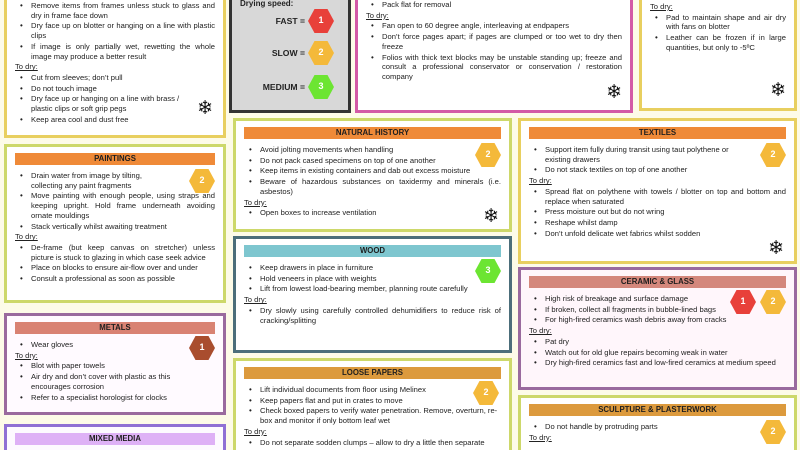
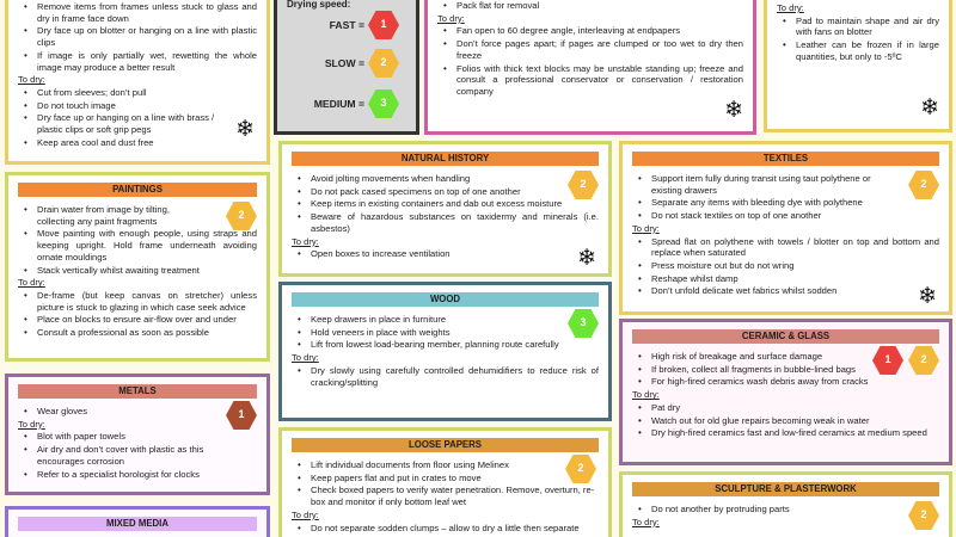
  Remove items from frames unless stuck to glass and dry in frame face down
  Dry face up on blotter or hanging on a line with plastic clips
  If image is only partially wet, rewetting the whole image may produce a better result
  To dry:
  Cut from sleeves; don’t pull
  Do not touch image
  Dry face up or hanging on a line with brass / plastic clips or soft grip pegs
  Keep area cool and dust free
  ❄
  Drying speed:
  FAST =
  1
  SLOW =
  2
  MEDIUM =
  3
  Pack flat for removal
  To dry:
  Fan open to 60 degree angle, interleaving at endpapers
  Don’t force pages apart; if pages are clumped or too wet to dry then freeze
  Folios with thick text blocks may be unstable standing up; freeze and consult a professional conservator or conservation / restoration company
  ❄
  To dry:
  Pad to maintain shape and air dry with fans on blotter
  Leather can be frozen if in large quantities, but only to -5ºC
  ❄
  PAINTINGS
  2
  Drain water from image by tilting, collecting any paint fragments
  Move painting with enough people, using straps and keeping upright. Hold frame underneath avoiding ornate mouldings
  Stack vertically whilst awaiting treatment
  To dry:
  De-frame (but keep canvas on stretcher) unless picture is stuck to glazing in which case seek advice
  Place on blocks to ensure air-flow over and under
  Consult a professional as soon as possible
  METALS
  1
  Wear gloves
  To dry:
  Blot with paper towels
  Air dry and don’t cover with plastic as this encourages corrosion
  Refer to a specialist horologist for clocks
  MIXED MEDIA
  NATURAL HISTORY
  2
  Avoid jolting movements when handling
  Do not pack cased specimens on top of one another
  Keep items in existing containers and dab out excess moisture
  Beware of hazardous substances on taxidermy and minerals (i.e. asbestos)
  To dry:
  Open boxes to increase ventilation
  ❄
  WOOD
  3
  Keep drawers in place in furniture
  Hold veneers in place with weights
  Lift from lowest load-bearing member, planning route carefully
  To dry:
  Dry slowly using carefully controlled dehumidifiers to reduce risk of cracking/splitting
  LOOSE PAPERS
  2
  Lift individual documents from floor using Melinex
  Keep papers flat and put in crates to move
  Check boxed papers to verify water penetration. Remove, overturn, re-box and monitor if only bottom leaf wet
  To dry:
  Do not separate sodden clumps – allow to dry a little then separate
  TEXTILES
  2
  Support item fully during transit using taut polythene or existing drawers
+ Separate any items with bleeding dye with polythene
  Do not stack textiles on top of one another
  To dry:
  Spread flat on polythene with towels / blotter on top and bottom and replace when saturated
  Press moisture out but do not wring
  Reshape whilst damp
  Don’t unfold delicate wet fabrics whilst sodden
  ❄
  CERAMIC & GLASS
  1
  2
  High risk of breakage and surface damage
  If broken, collect all fragments in bubble-lined bags
  For high-fired ceramics wash debris away from cracks
  To dry:
  Pat dry
  Watch out for old glue repairs becoming weak in water
  Dry high-fired ceramics fast and low-fired ceramics at medium speed
  SCULPTURE & PLASTERWORK
  2
- Do not handle by protruding parts
+ Do not another by protruding parts
  To dry:
